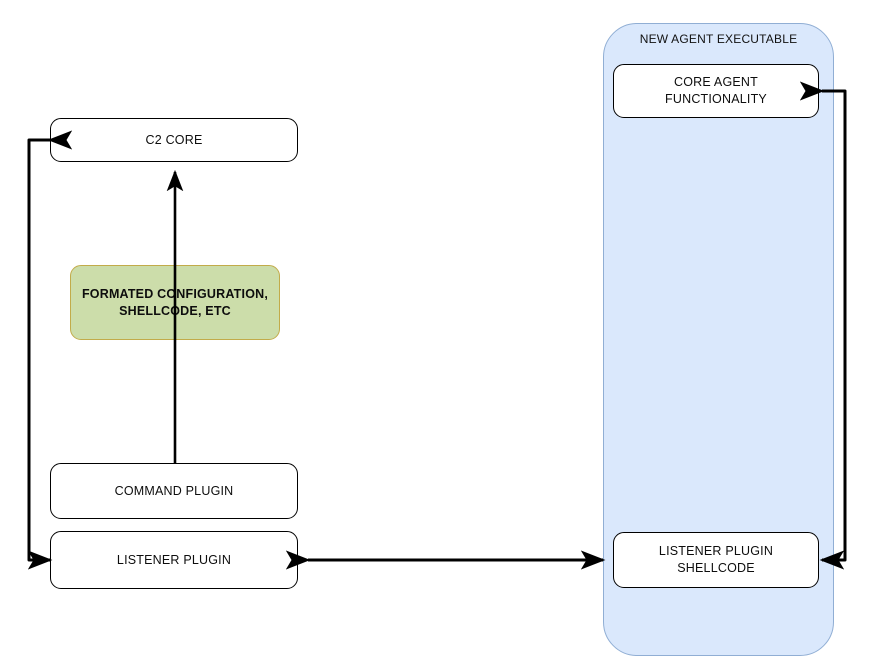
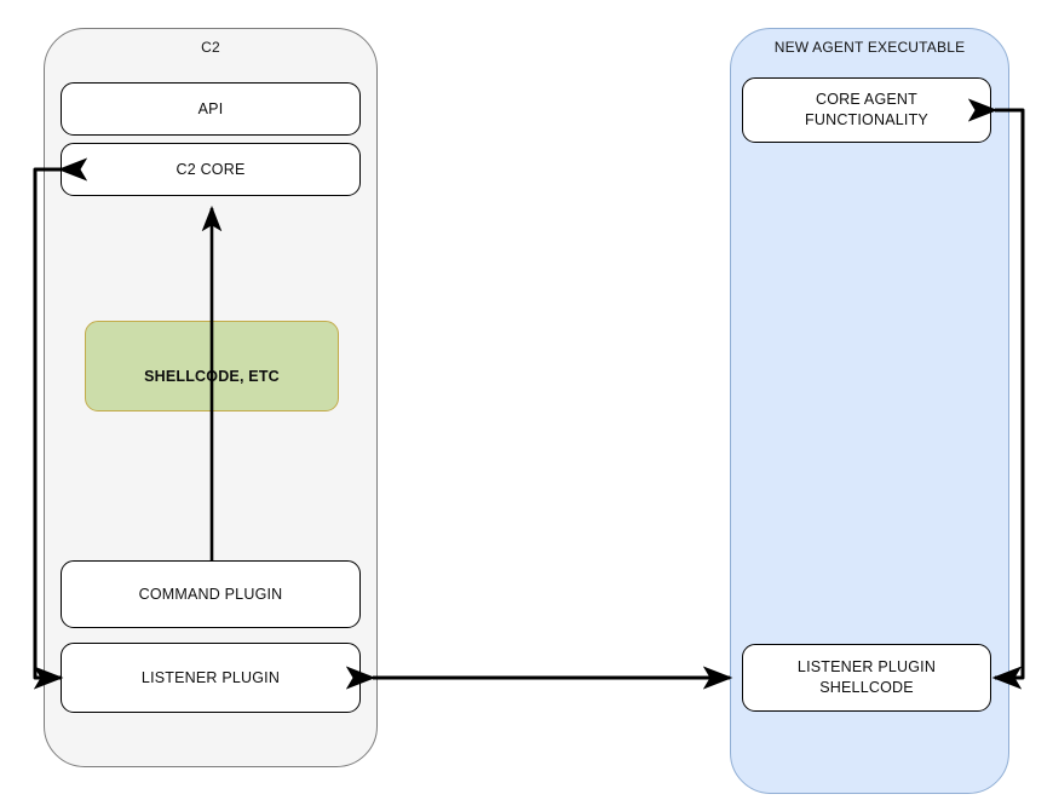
+ C2
+ API
  C2 CORE
- FORMATED CONFIGURATION,
  SHELLCDE, ETC
  COMMAND PLUGIN
  LISTENER PLUGIN
  NEW AGENT EXECUTABLE
  CORE AGENT FUNCTIONALITY
  LISTENER PLUGIN SHELLCODE
